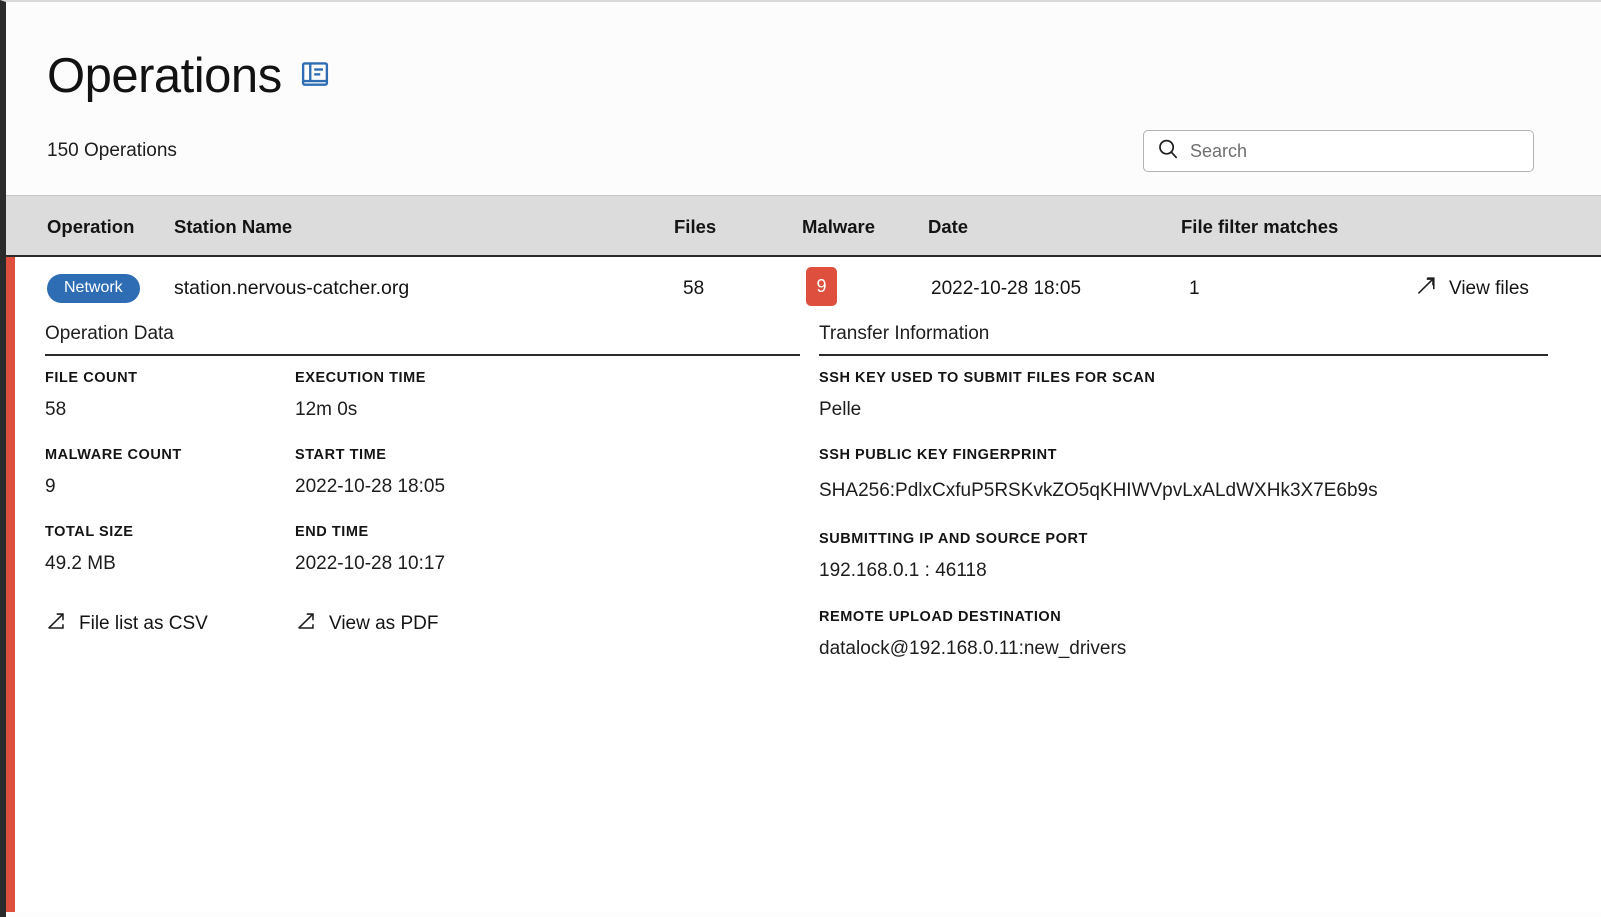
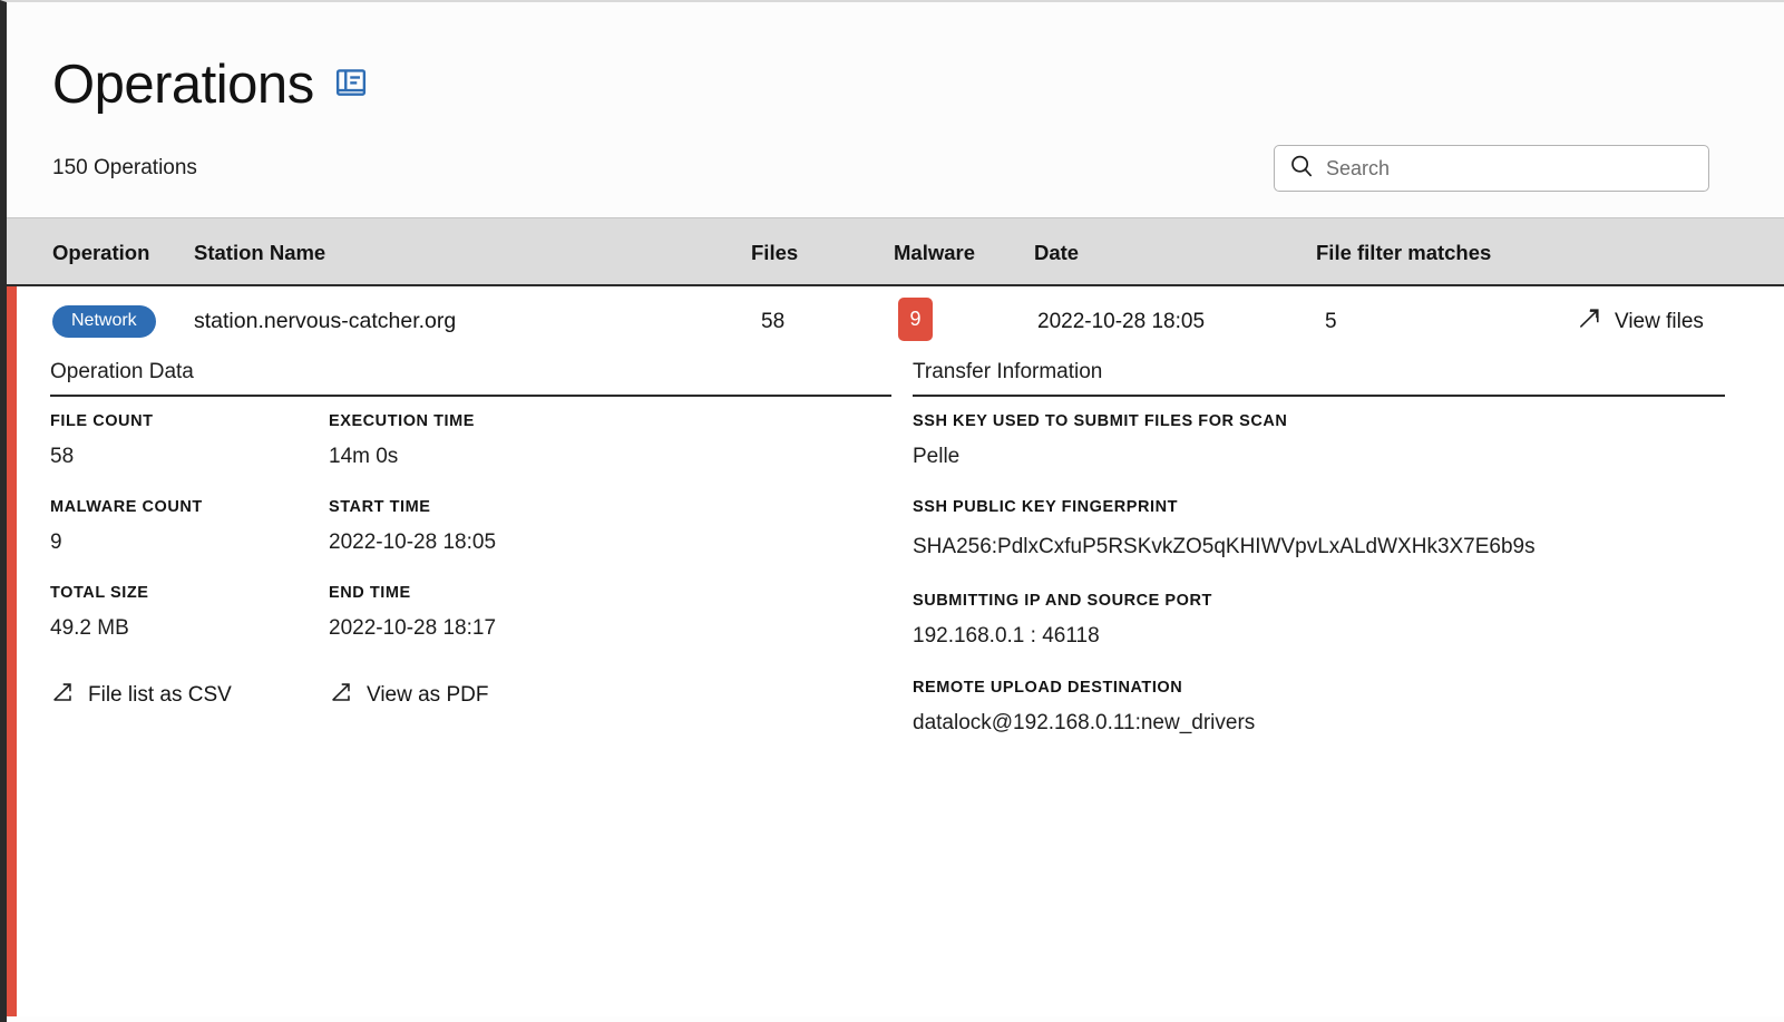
  Operations
  150 Operations
  Search
  Operation
  Station Name
  Files
  Malware
  Date
  File filter matches
  Network
  station.nervous-catcher.org
  58
  9
  2022-10-28 18:05
- 1
+ 5
  View files
  Operation Data
  FILE COUNT
  58
  EXECUTION TIME
- 12m 0s
+ 14m 0s
  MALWARE COUNT
  9
  START TIME
  2022-10-28 18:05
  TOTAL SIZE
  49.2 MB
  END TIME
- 2022-10-28 10:17
+ 2022-10-28 18:17
  File list as CSV
  View as PDF
  Transfer Information
  SSH KEY USED TO SUBMIT FILES FOR SCAN
  Pelle
  SSH PUBLIC KEY FINGERPRINT
  SHA256:PdlxCxfuP5RSKvkZO5qKHIWVpvLxALdWXHk3X7E6b9s
  SUBMITTING IP AND SOURCE PORT
  192.168.0.1 : 46118
  REMOTE UPLOAD DESTINATION
  datalock@192.168.0.11:new_drivers
